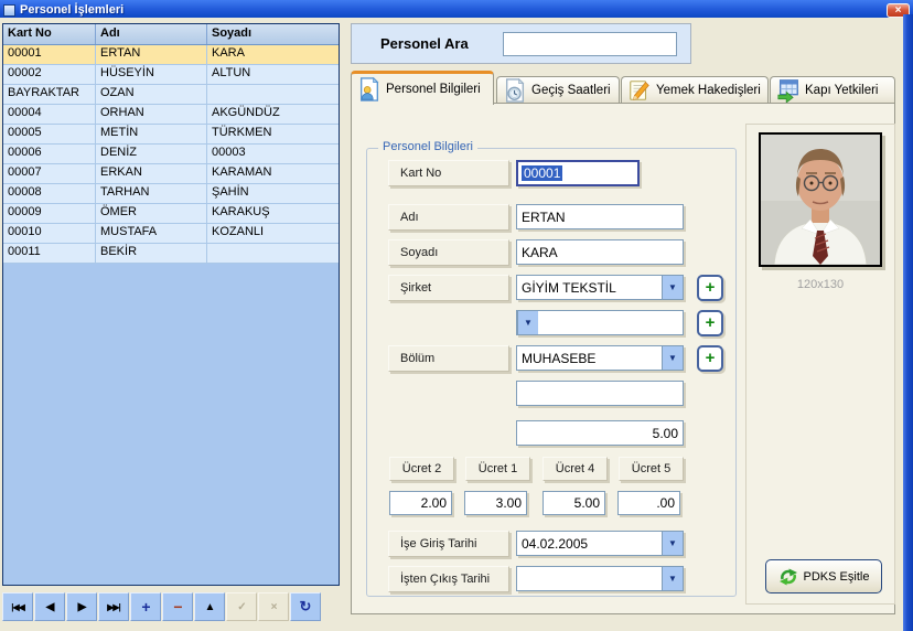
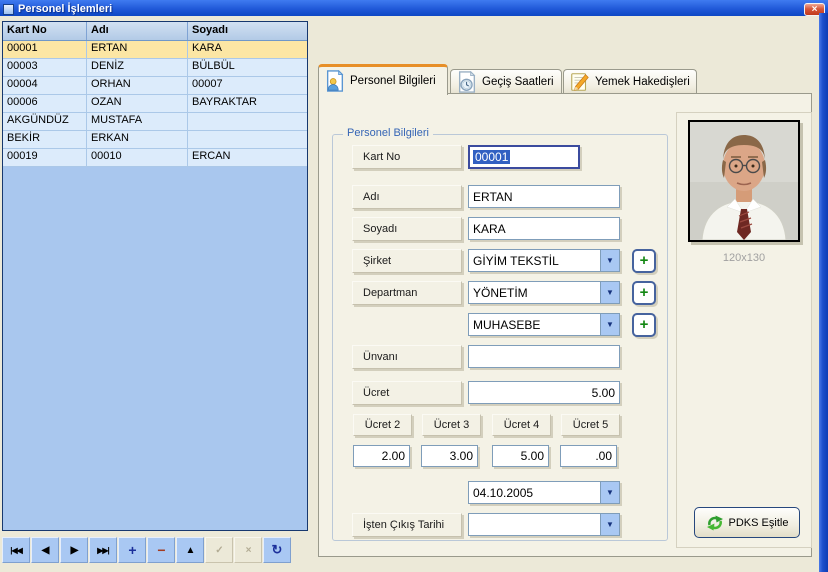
  Personel İşlemleri
  ×
  Kart No
  Adı
  Soyadı
  00001
  ERTAN
  KARA
- 00002
- HÜSEYİN
- ALTUN
- BAYRAKTAR
+ 00003
- OZAN
+ DENİZ
+ BÜLBÜL
  00004
  ORHAN
- AKGÜNDÜZ
+ 00007
- 00005
- METİN
- TÜRKMEN
  00006
- DENİZ
+ OZAN
- 00003
+ BAYRAKTAR
- 00007
+ AKGÜNDÜZ
- ERKAN
+ MUSTAFA
- KARAMAN
- 00008
- TARHAN
- ŞAHİN
- 00009
- ÖMER
- KARAKUŞ
- 00010
+ BEKİR
- MUSTAFA
+ ERKAN
- KOZANLI
- 00011
+ 00019
- BEKİR
+ 00010
+ ERCAN
  |◀◀
  ◀
  ▶
  ▶▶|
  +
  −
  ▲
  ✓
  ×
  ↻
- Personel Ara
  Personel Bilgileri
  Geçiş Saatleri
  Yemek Hakedişleri
- Kapı Yetkileri
  Personel Bilgileri
  Kart No
  00001
  Adı
  ERTAN
  Soyadı
  KARA
  Şirket
  GİYİM TEKSTİL
  ▼
  +
+ Departman
+ YÖNETİM
  ▼
  +
- Bölüm
  MUHASEBE
  ▼
  +
+ Ünvanı
+ Ücret
  5.00
  Ücret 2
- Ücret 1
+ Ücret 3
  Ücret 4
  Ücret 5
  2.00
  3.00
  5.00
  .00
- İşe Giriş Tarihi
- 04.02.2005
+ 04.10.2005
  ▼
  İşten Çıkış Tarihi
  ▼
  120x130
  PDKS Eşitle
